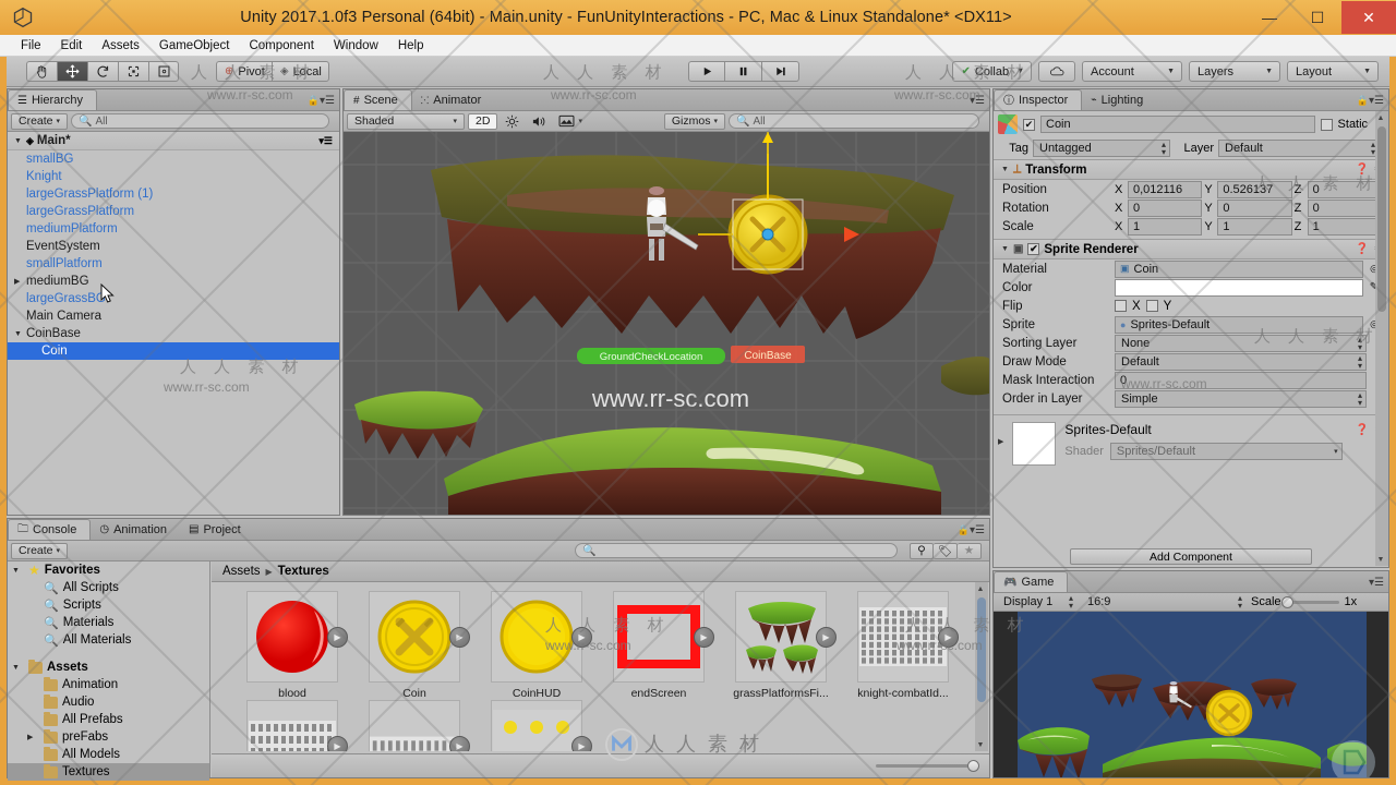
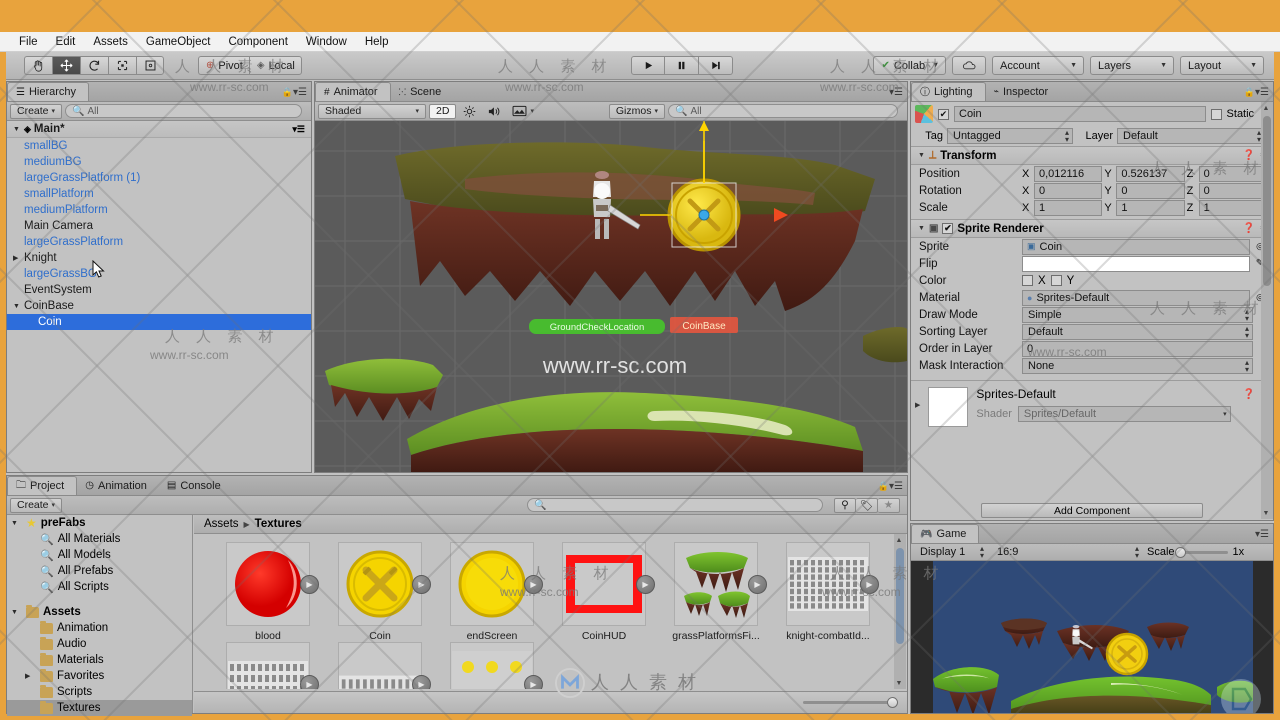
- Unity 2017.1.0f3 Personal (64bit) - Main.unity - FunUnityInteractions - PC, Mac & Linux Standalone* <DX11>
- —
- ☐
- ✕
  File
  Edit
  Assets
  GameObject
  Component
  Window
  Help
  ⊕
  Pivot
  ◈
  Local
  ✔
  Collab
  Account
  Layers
  Layout
  ☰
  Hierarchy
  🔒
  ▾☰
  Create
  🔍
  All
  ◈
  Main*
  ▾☰
  smallBG
- Knight
+ mediumBG
  largeGrassPlatform (1)
- largeGrassPlatform
+ smallPlatform
  mediumPlatform
- EventSystem
+ Main Camera
- smallPlatform
+ largeGrassPlatform
- mediumBG
+ Knight
  largeGrassBG
- Main Camera
+ EventSystem
  CoinBase
  Coin
  #
- Scene
+ Animator
  ⁙
- Animator
+ Scene
  ▾☰
  Shaded
  2D
  Gizmos
  🔍
  All
  GroundCheckLocation
  CoinBase
  www.rr-sc.com
  ⓘ
- Inspector
+ Lighting
  ⌁
- Lighting
+ Inspector
  🔒
  ▾☰
  ✔
  Coin
  Static
  Tag
  Untagged
  ▴
  ▾
  Layer
  Default
  ▴
  ▾
  ⟂
  Transform
  ❓
  Position
  X
  0,012116
  Y
  0.526137
  Z
  0
  Rotation
  X
  0
  Y
  0
  Z
  0
  Scale
  X
  1
  Y
  1
  Z
  1
  ▣
  ✔
  Sprite Renderer
  ❓
- Material
+ Sprite
  ▣
  Coin
  ◎
- Color
+ Flip
  ✎
- Flip
+ Color
  X
  Y
- Sprite
+ Material
  ●
  Sprites-Default
  ◎
- Sorting Layer
+ Draw Mode
- None
+ Simple
  ▴
  ▾
- Draw Mode
+ Sorting Layer
  Default
  ▴
  ▾
- Mask Interaction
+ Order in Layer
  0
- Order in Layer
+ Mask Interaction
- Simple
+ None
  ▴
  ▾
  Sprites-Default
  Shader
  Sprites/Default
  ❓
  Add Component
  🗀
- Console
+ Project
  ◷
  Animation
  ▤
- Project
+ Console
  🔒
  ▾☰
  Create
  🔍
  ⚲
  🏷
  ★
  ★
- Favorites
+ preFabs
  🔍
- All Scripts
+ All Materials
  🔍
- Scripts
+ All Models
  🔍
- Materials
+ All Prefabs
  🔍
- All Materials
+ All Scripts
  Assets
  Animation
  Audio
- All Prefabs
+ Materials
- preFabs
+ Favorites
- All Models
+ Scripts
  Textures
  Assets
  ▶
  Textures
  ▶
  blood
  ▶
  Coin
  ▶
- CoinHUD
+ endScreen
  ▶
- endScreen
+ CoinHUD
  ▶
  grassPlatformsFi...
  ▶
  knight-combatId...
  ▶
  ▶
  ▶
  🎮
  Game
  ▾☰
  Display 1
  ▴
  ▾
  16:9
  ▴
  ▾
  Scale
  1x
  www.rr-sc.com
  www.rr-sc.com
  www.rr-sc.com
  人 人 素 材
  人 人 素 材
  人 人 素 材
  人 人 素 材
  www.rr-sc.com
  人 人 素 材
  人 人 素 材
  www.rr-sc.com
  人 人 素 材
  www.rr-sc.com
  www.rr-sc.com
  人 人 素 材
  人 人 素 材
